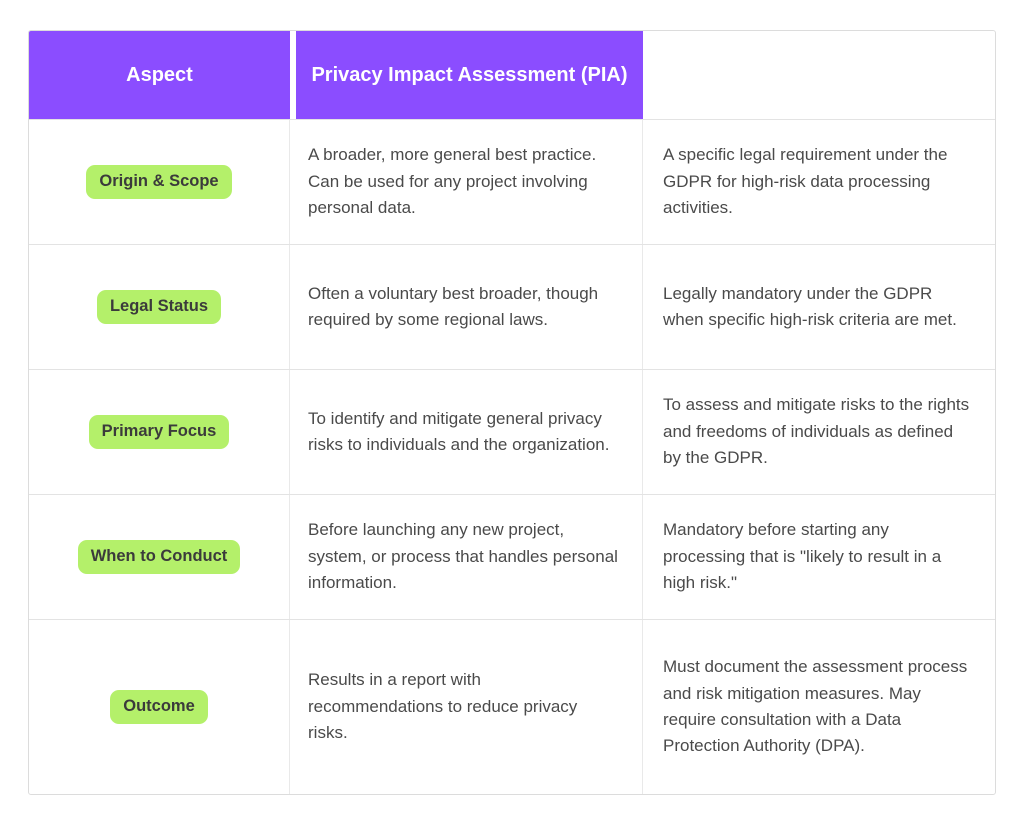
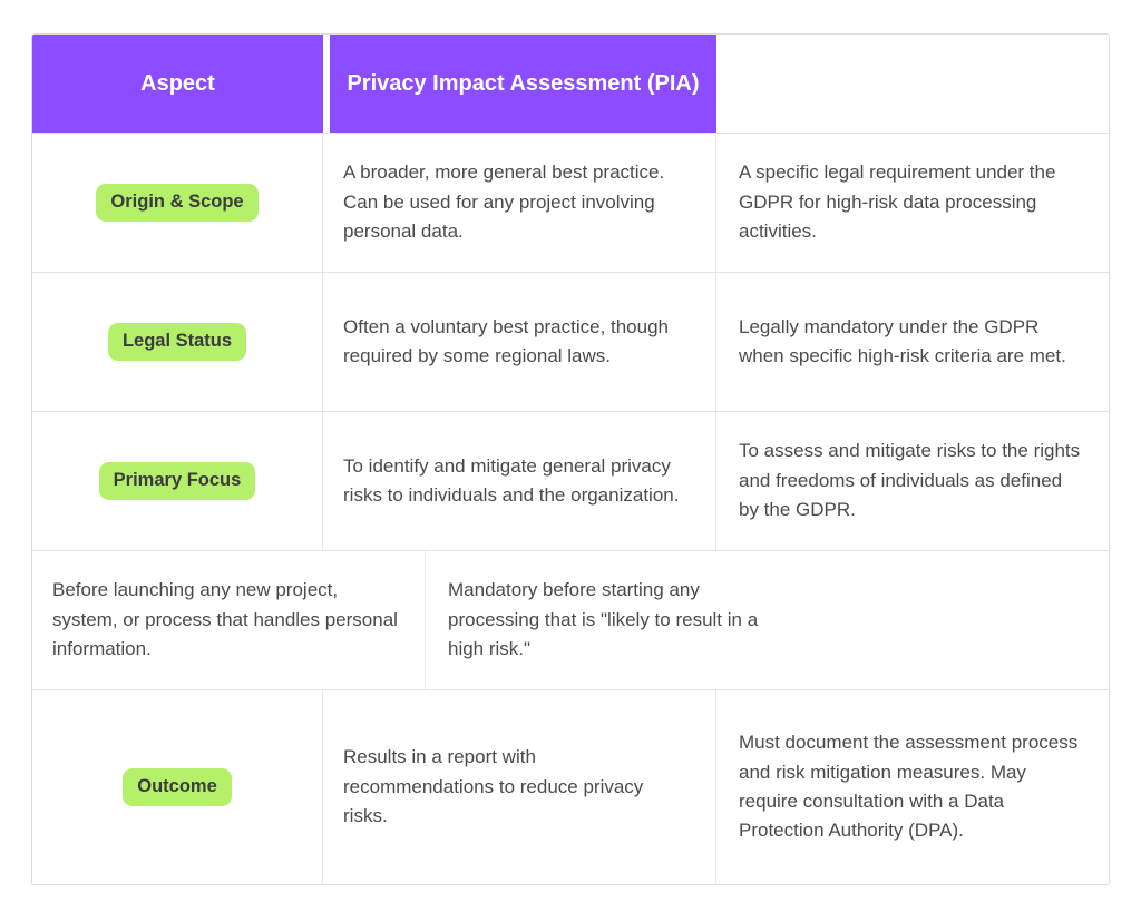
  Aspect
  Privacy Impact Assessment (PIA)
  Origin & Scope
  A broader, more general best practice. Can be used for any project involving personal data.
  A specific legal requirement under the GDPR for high-risk data processing activities.
  Legal Status
- Often a voluntary best broader, though required by some regional laws.
+ Often a voluntary best practice, though required by some regional laws.
  Legally mandatory under the GDPR when specific high-risk criteria are met.
  Primary Focus
  To identify and mitigate general privacy risks to individuals and the organization.
  To assess and mitigate risks to the rights and freedoms of individuals as defined by the GDPR.
- When to Conduct
  Before launching any new project, system, or process that handles personal information.
  Mandatory before starting any processing that is "likely to result in a high risk."
  Outcome
  Results in a report with recommendations to reduce privacy risks.
  Must document the assessment process and risk mitigation measures. May require consultation with a Data Protection Authority (DPA).
